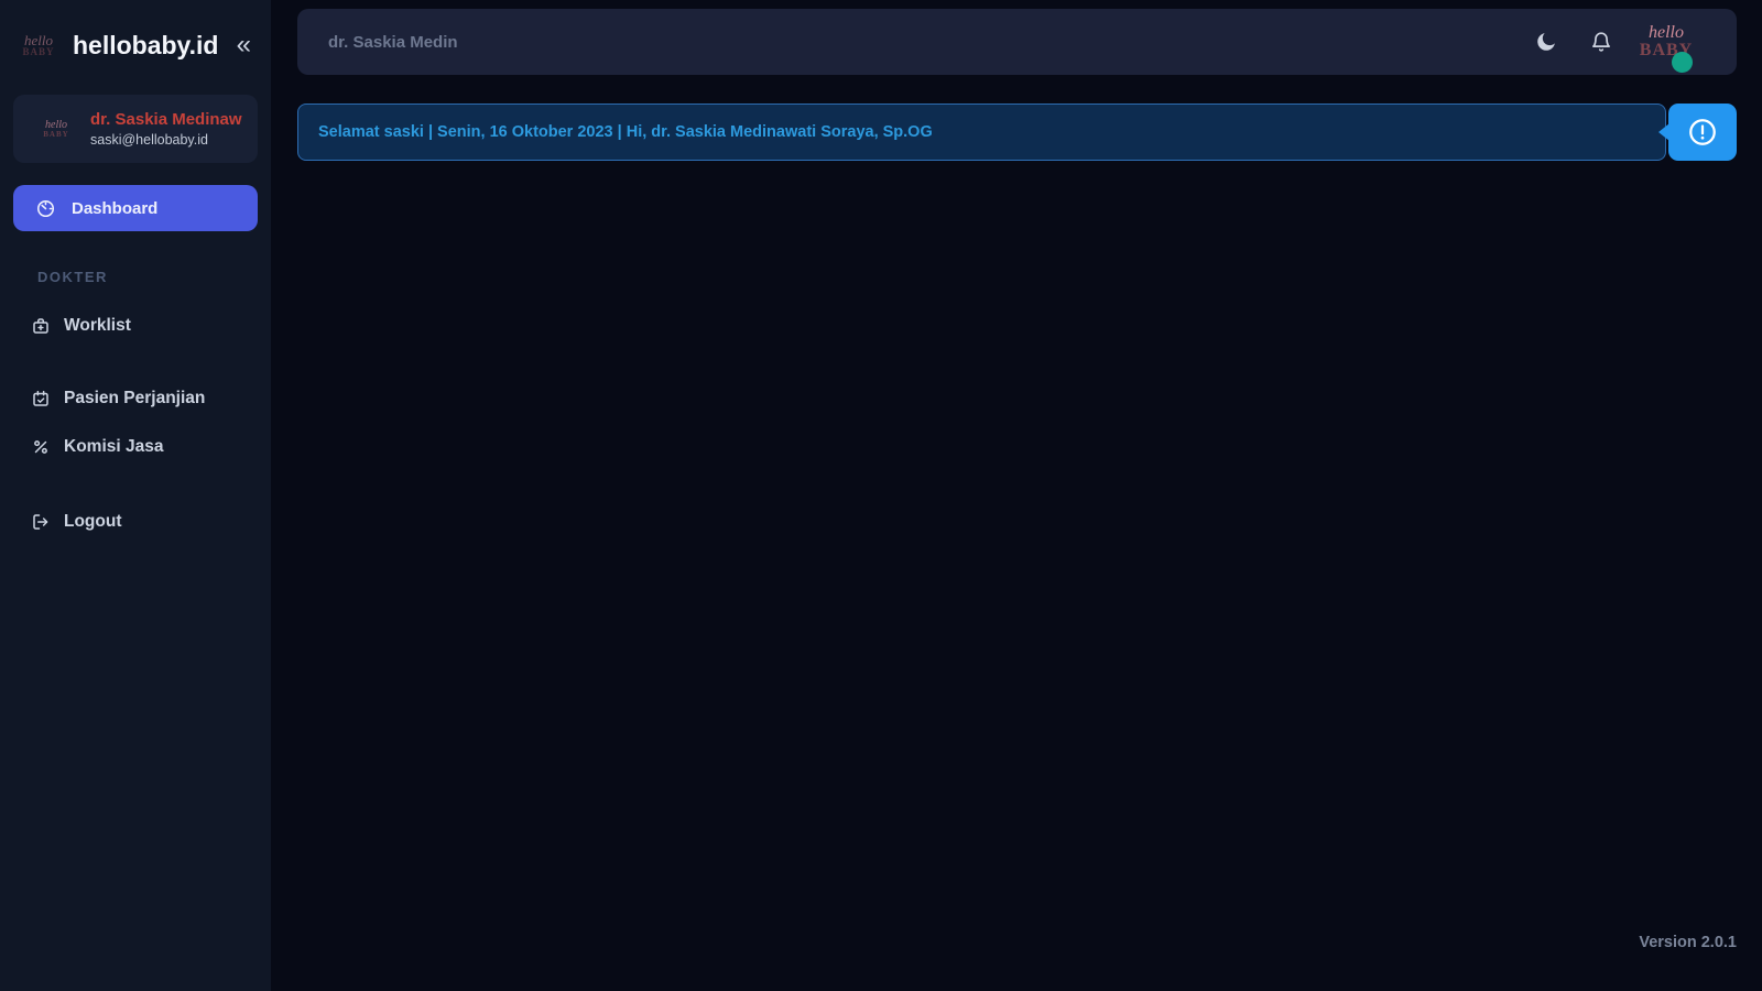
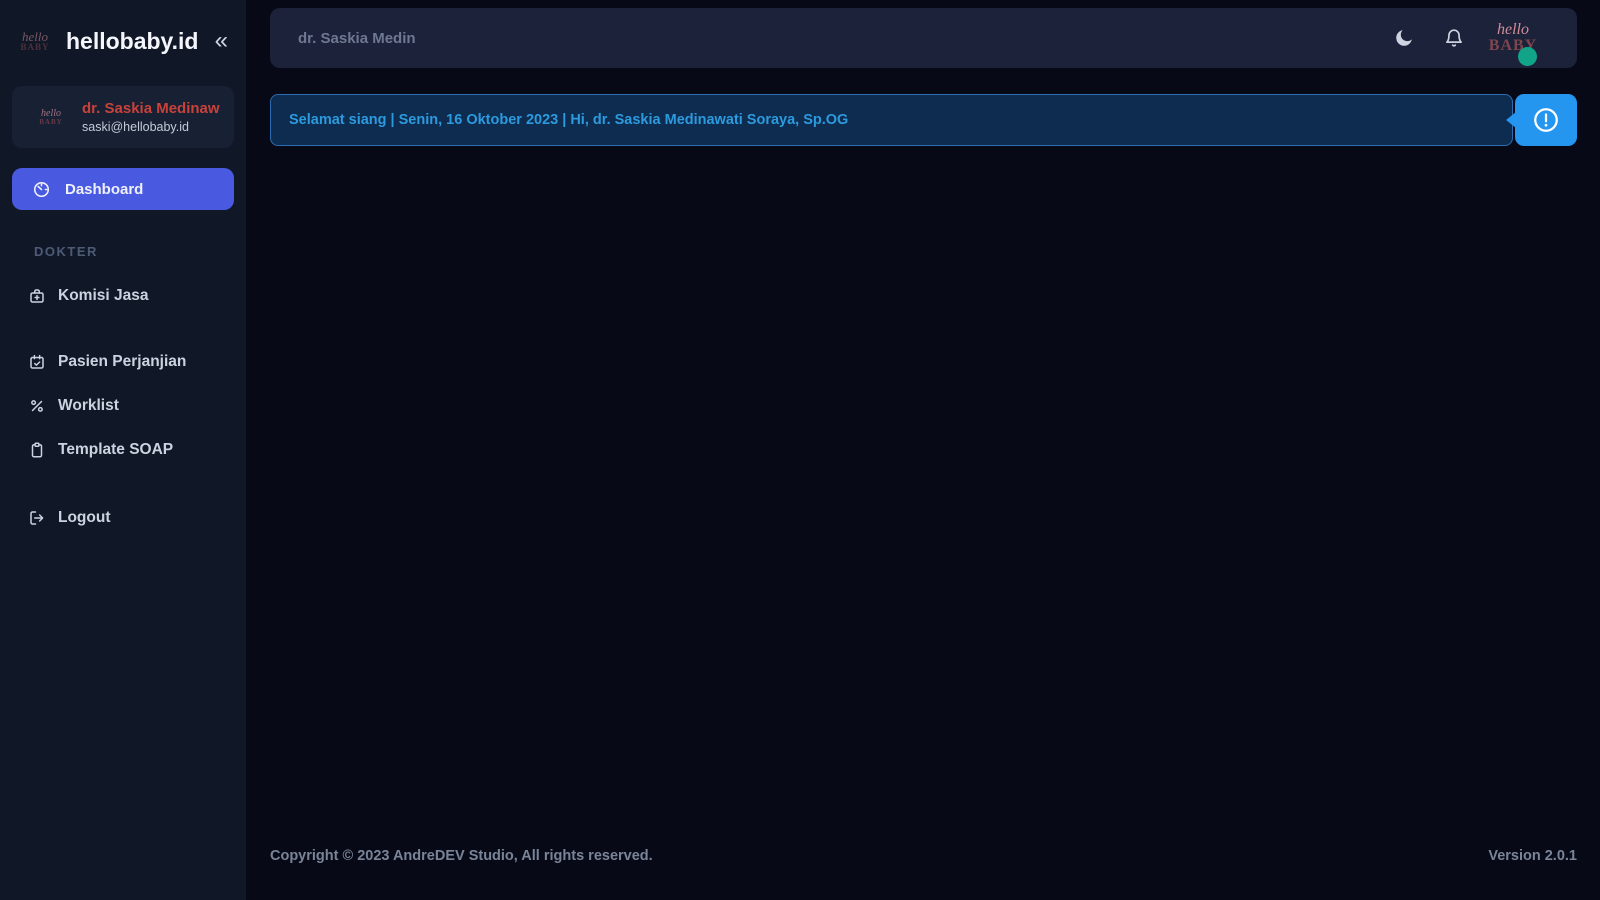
  hello
  BABY
  hellobaby.id
  «
  hello
  BABY
  dr. Saskia Medinaw
  saski@hellobaby.id
  Dashboard
  DOKTER
- Worklist
+ Komisi Jasa
  Pasien Perjanjian
- Komisi Jasa
+ Worklist
+ Template SOAP
  Logout
  dr. Saskia Medin
  hello
  BABY
- Selamat saski | Senin, 16 Oktober 2023 | Hi, dr. Saskia Medinawati Soraya, Sp.OG
+ Selamat siang | Senin, 16 Oktober 2023 | Hi, dr. Saskia Medinawati Soraya, Sp.OG
+ Copyright © 2023 AndreDEV Studio, All rights reserved.
  Version 2.0.1
